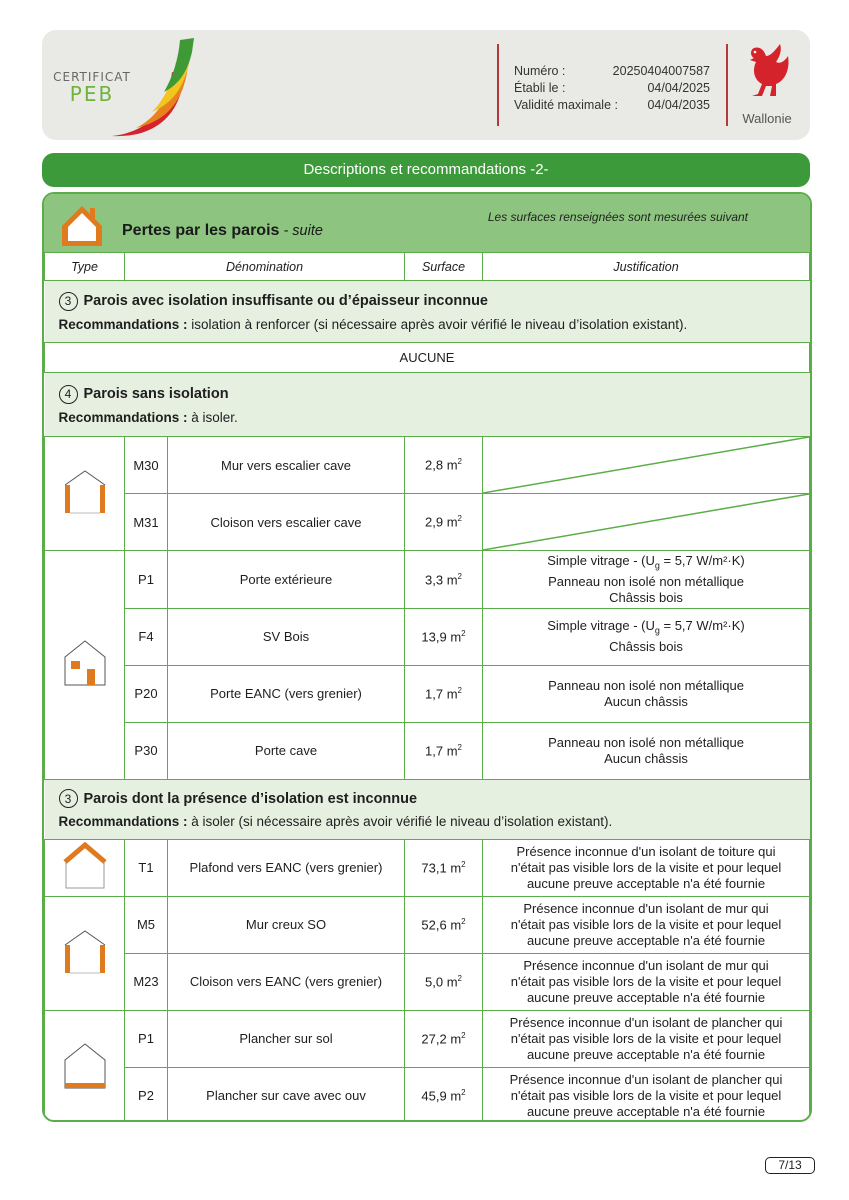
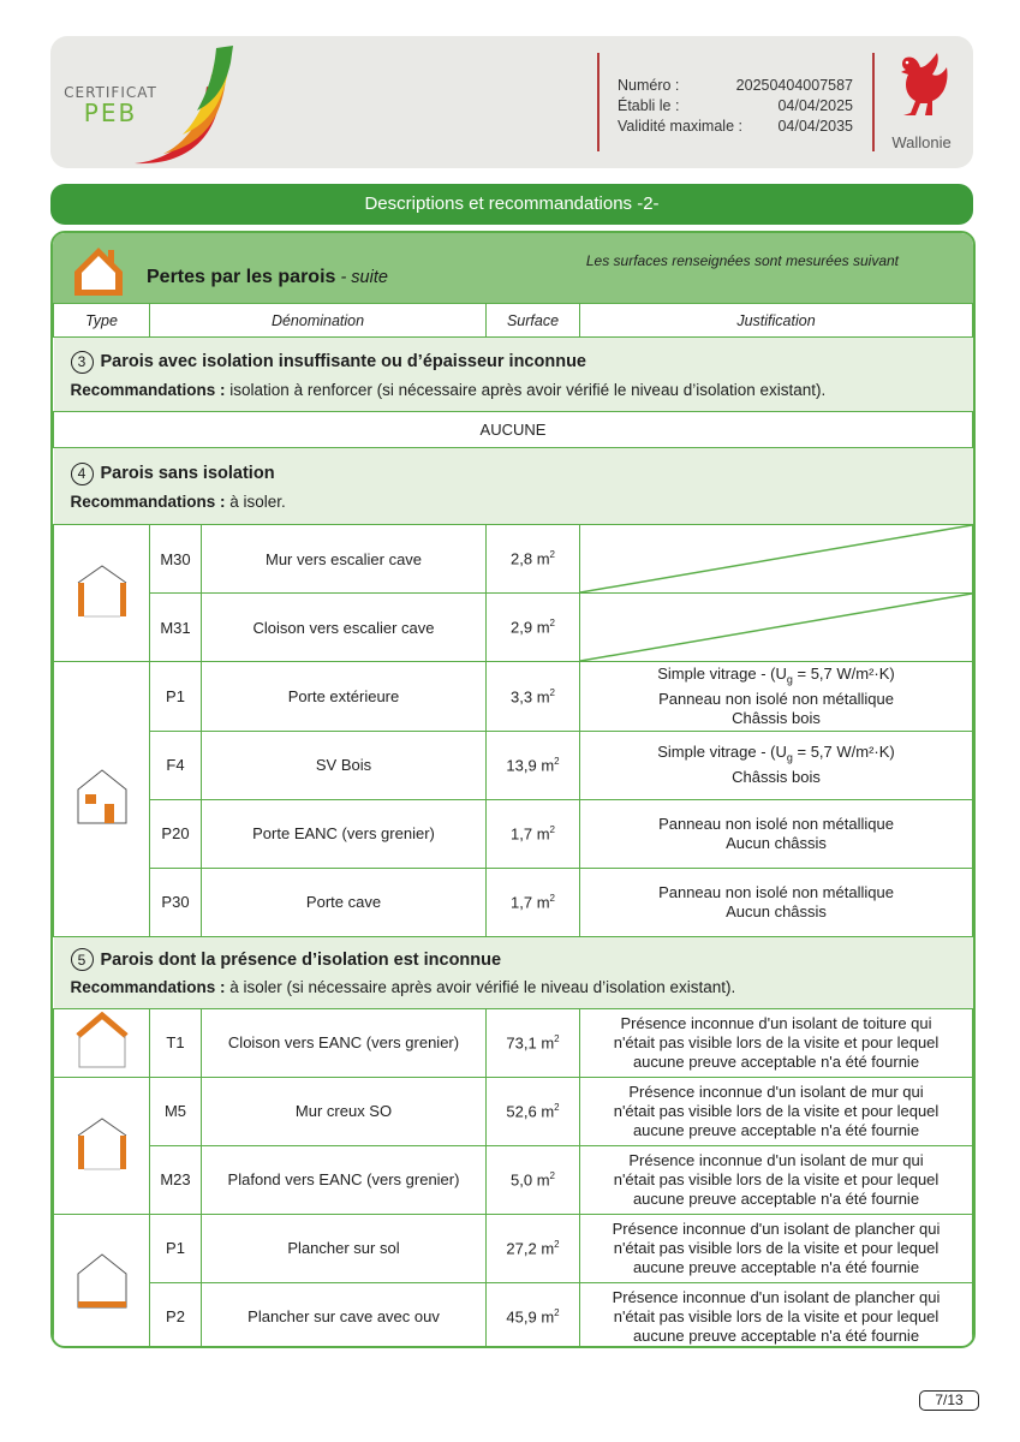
  CERTIFICAT
  PEB
  Numéro :
  20250404007587
  Établi le :
  04/04/2025
  Validité maximale :
  04/04/2035
  Wallonie
  Descriptions et recommandations -2-
  Pertes par les parois - suite
  Les surfaces renseignées sont mesurées suivant
  Type	Dénomination	Surface	Justification
  3 Parois avec isolation insuffisante ou d’épaisseur inconnue Recommandations : isolation à renforcer (si nécessaire après avoir vérifié le niveau d’isolation existant).
  AUCUNE
  4 Parois sans isolation Recommandations : à isoler.
  	M30	Mur vers escalier cave	2,8 m2
  M31	Cloison vers escalier cave	2,9 m2
  	P1	Porte extérieure	3,3 m2	Simple vitrage - (Ug = 5,7 W/m²·K) Panneau non isolé non métallique Châssis bois
  F4	SV Bois	13,9 m2	Simple vitrage - (Ug = 5,7 W/m²·K) Châssis bois
  P20	Porte EANC (vers grenier)	1,7 m2	Panneau non isolé non métallique Aucun châssis
  P30	Porte cave	1,7 m2	Panneau non isolé non métallique Aucun châssis
- 3 Parois dont la présence d’isolation est inconnue Recommandations : à isoler (si nécessaire après avoir vérifié le niveau d’isolation existant).
+ 5 Parois dont la présence d’isolation est inconnue Recommandations : à isoler (si nécessaire après avoir vérifié le niveau d’isolation existant).
- 	T1	Plafond vers EANC (vers grenier)	73,1 m2	Présence inconnue d'un isolant de toiture qui n'était pas visible lors de la visite et pour lequel aucune preuve acceptable n'a été fournie
+ 	T1	Cloison vers EANC (vers grenier)	73,1 m2	Présence inconnue d'un isolant de toiture qui n'était pas visible lors de la visite et pour lequel aucune preuve acceptable n'a été fournie
  	M5	Mur creux SO	52,6 m2	Présence inconnue d'un isolant de mur qui n'était pas visible lors de la visite et pour lequel aucune preuve acceptable n'a été fournie
- M23	Cloison vers EANC (vers grenier)	5,0 m2	Présence inconnue d'un isolant de mur qui n'était pas visible lors de la visite et pour lequel aucune preuve acceptable n'a été fournie
+ M23	Plafond vers EANC (vers grenier)	5,0 m2	Présence inconnue d'un isolant de mur qui n'était pas visible lors de la visite et pour lequel aucune preuve acceptable n'a été fournie
  	P1	Plancher sur sol	27,2 m2	Présence inconnue d'un isolant de plancher qui n'était pas visible lors de la visite et pour lequel aucune preuve acceptable n'a été fournie
  P2	Plancher sur cave avec ouv	45,9 m2	Présence inconnue d'un isolant de plancher qui n'était pas visible lors de la visite et pour lequel aucune preuve acceptable n'a été fournie
  7/13
